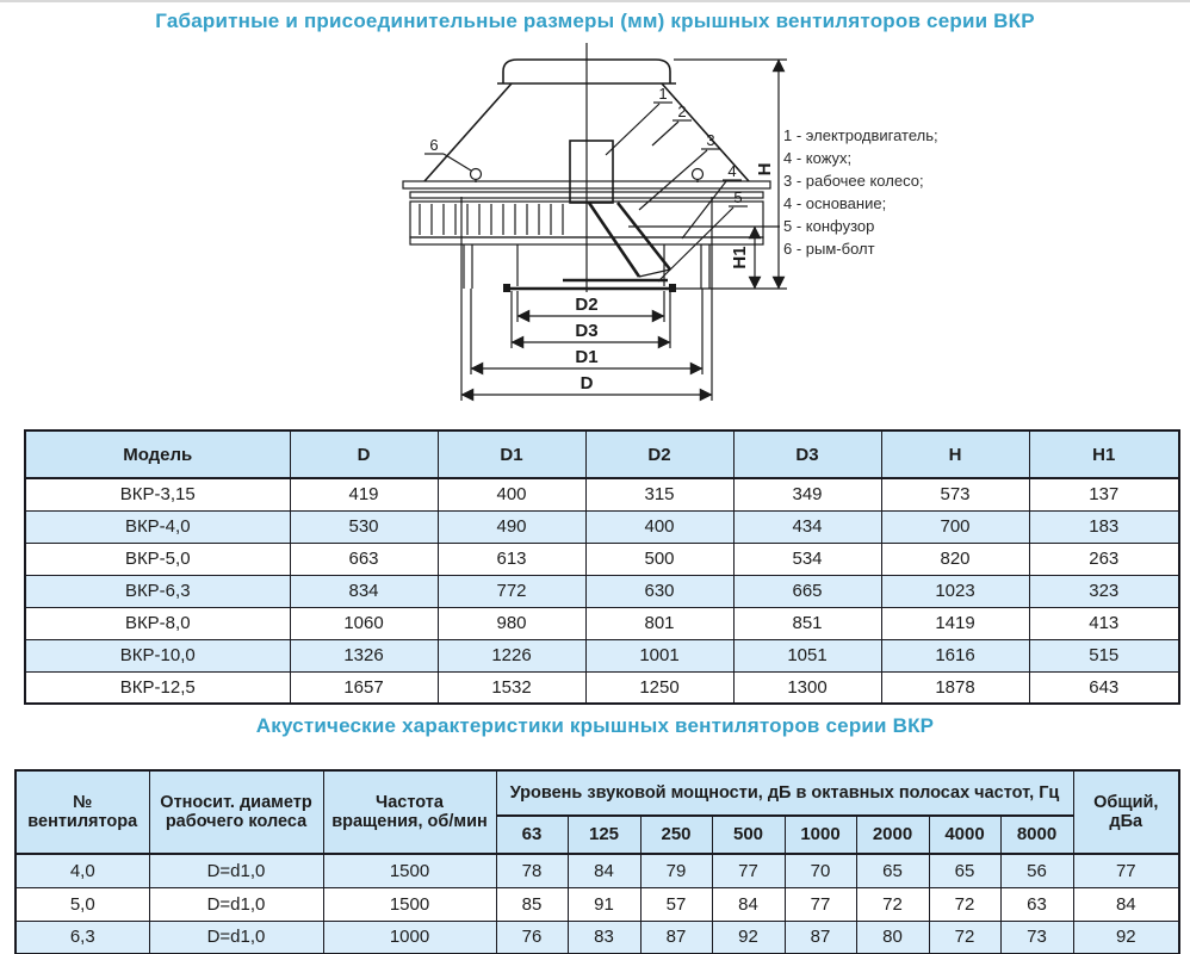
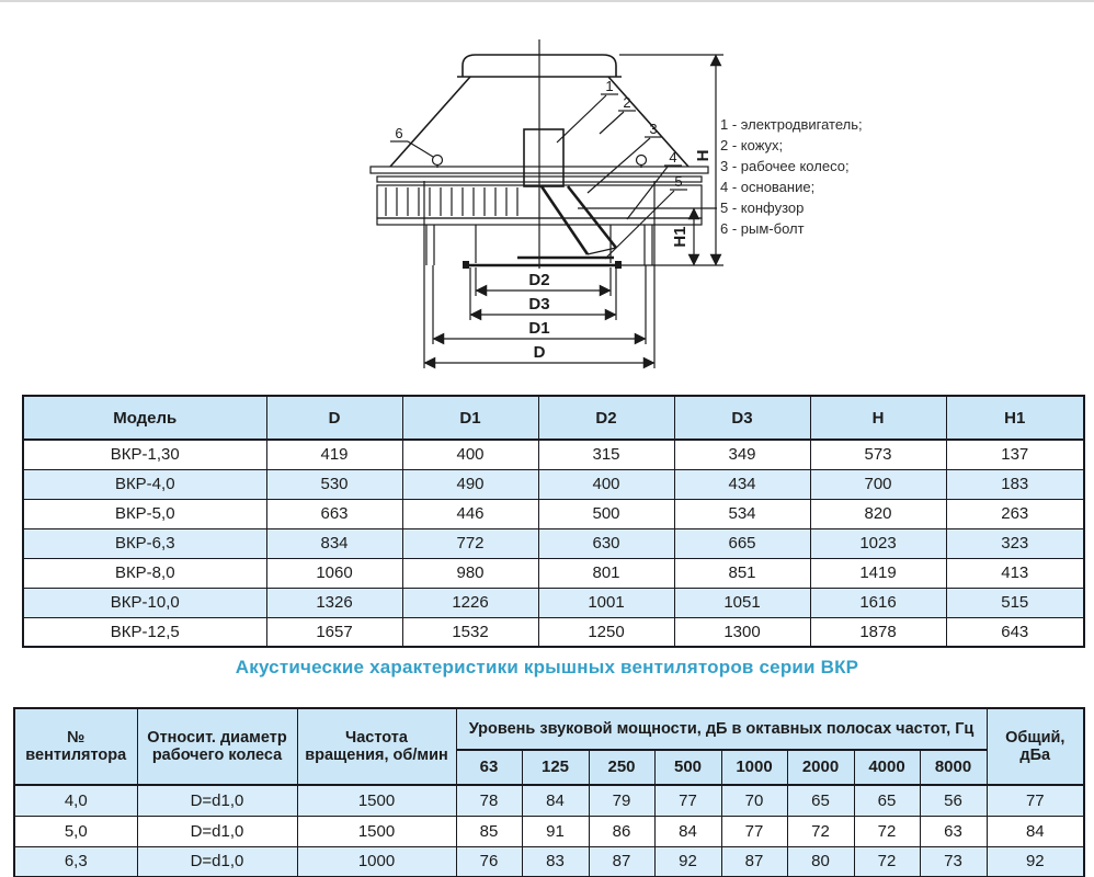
- Габаритные и присоединительные размеры (мм) крышных вентиляторов серии ВКР
  D2
  D3
  D1
  D
  1
  2
  3
  4
  5
  6
  1 - электродвигатель;
- 4 - кожух;
+ 2 - кожух;
  3 - рабочее колесо;
  4 - основание;
  5 - конфузор
  6 - рым-болт
  Модель	D	D1	D2	D3	H	H1
- ВКР-3,15	419	400	315	349	573	137
+ ВКР-1,30	419	400	315	349	573	137
  ВКР-4,0	530	490	400	434	700	183
- ВКР-5,0	663	613	500	534	820	263
+ ВКР-5,0	663	446	500	534	820	263
  ВКР-6,3	834	772	630	665	1023	323
  ВКР-8,0	1060	980	801	851	1419	413
  ВКР-10,0	1326	1226	1001	1051	1616	515
  ВКР-12,5	1657	1532	1250	1300	1878	643
  Акустические характеристики крышных вентиляторов серии ВКР
  № вентилятора	Относит. диаметр рабочего колеса	Частота вращения, об/мин	Уровень звуковой мощности, дБ в октавных полосах частот, Гц	Общий, дБа
  63	125	250	500	1000	2000	4000	8000
  4,0	D=d1,0	1500	78	84	79	77	70	65	65	56	77
- 5,0	D=d1,0	1500	85	91	57	84	77	72	72	63	84
+ 5,0	D=d1,0	1500	85	91	86	84	77	72	72	63	84
  6,3	D=d1,0	1000	76	83	87	92	87	80	72	73	92
